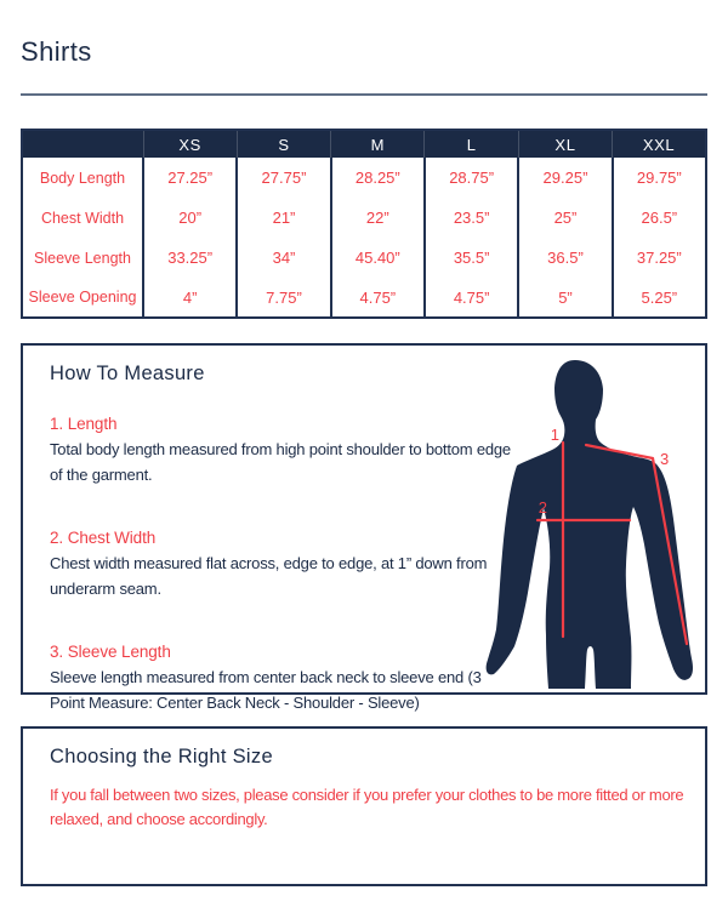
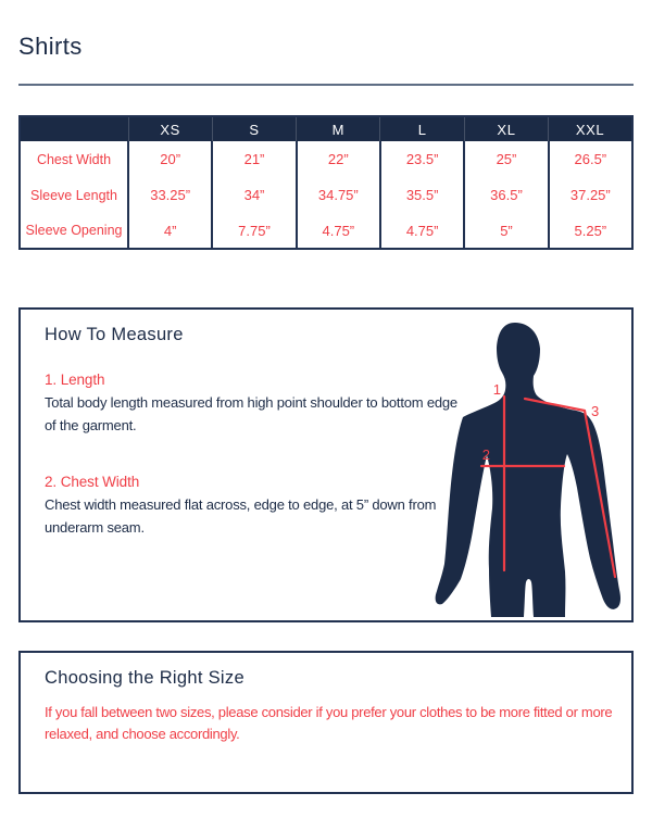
  Shirts
  	XS	S	M	L	XL	XXL
- Body Length	27.25”	27.75”	28.25”	28.75”	29.25”	29.75”
  Chest Width	20”	21”	22”	23.5”	25”	26.5”
- Sleeve Length	33.25”	34”	45.40”	35.5”	36.5”	37.25”
+ Sleeve Length	33.25”	34”	34.75”	35.5”	36.5”	37.25”
  Sleeve Opening	4”	7.75”	4.75”	4.75”	5”	5.25”
  How To Measure
  1. Length
  Total body length measured from high point shoulder to bottom edge of the garment.
  2. Chest Width
- Chest width measured flat across, edge to edge, at 1” down from underarm seam.
+ Chest width measured flat across, edge to edge, at 5” down from underarm seam.
- 3. Sleeve Length
- Sleeve length measured from center back neck to sleeve end (3 Point Measure: Center Back Neck - Shoulder - Sleeve)
  1
  2
  3
  Choosing the Right Size
  If you fall between two sizes, please consider if you prefer your clothes to be more fitted or more relaxed, and choose accordingly.
